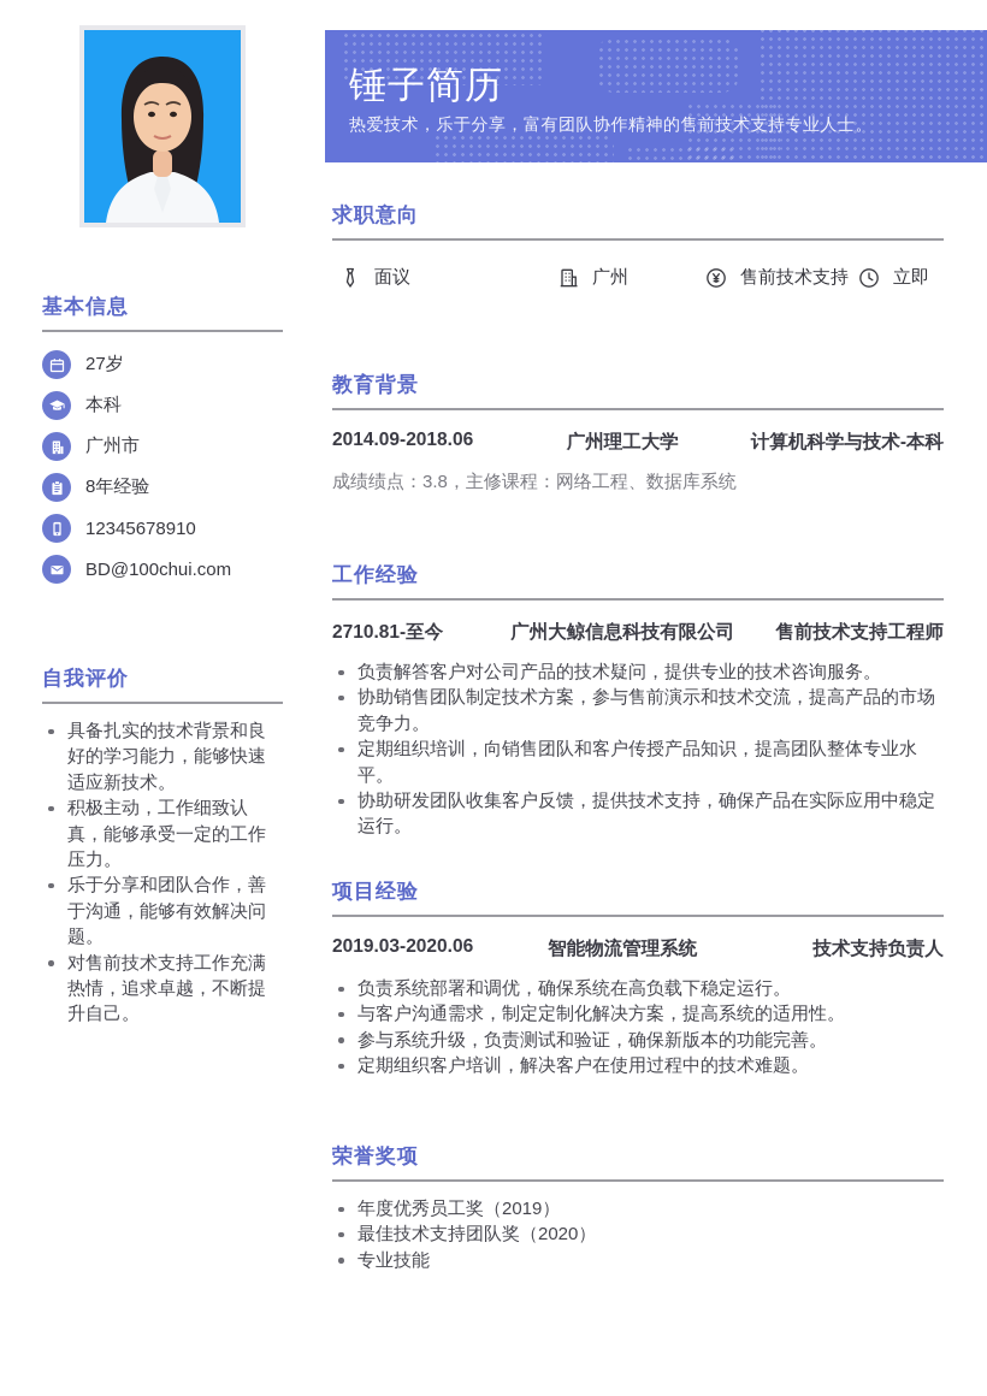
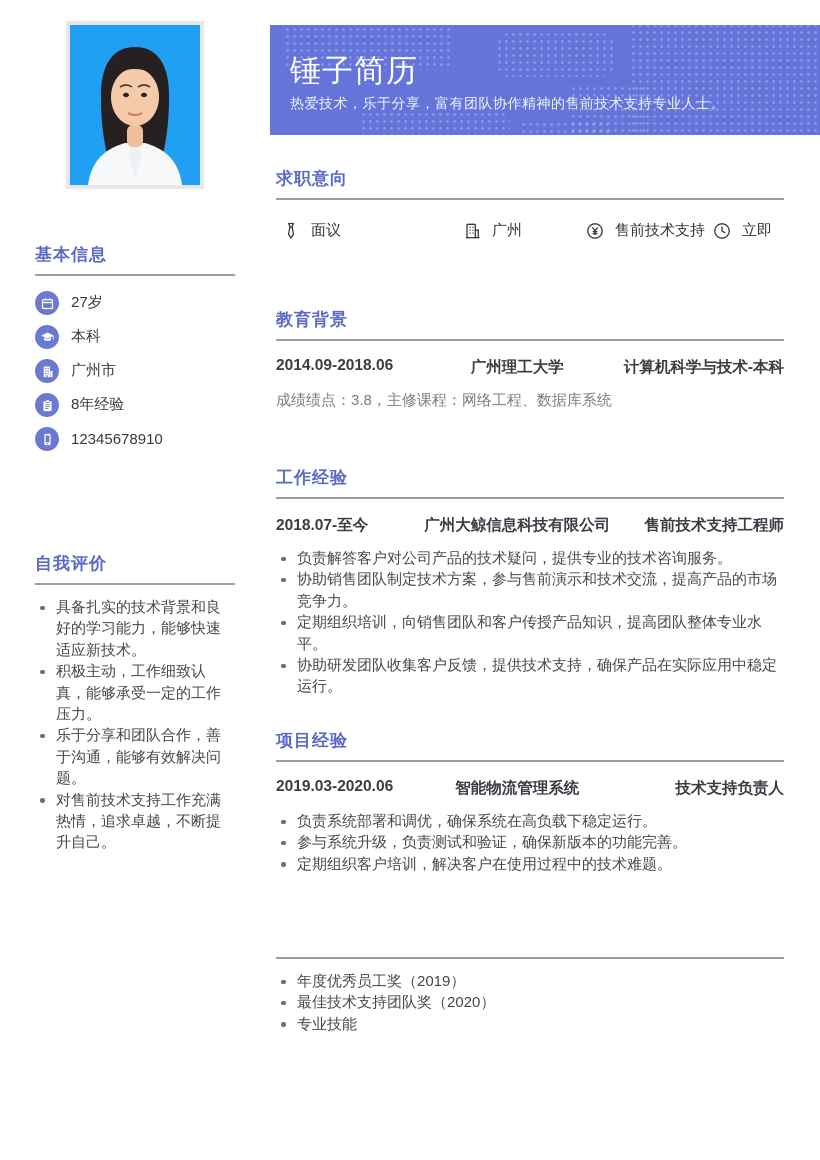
  锤子简历
  热爱技术，乐于分享，富有团队协作精神的售前技术支持专业人士。
  基本信息
  27岁
  本科
  广州市
  8年经验
  12345678910
- BD@100chui.com
  自我评价
  具备扎实的技术背景和良好的学习能力，能够快速适应新技术。
  积极主动，工作细致认真，能够承受一定的工作压力。
  乐于分享和团队合作，善于沟通，能够有效解决问题。
  对售前技术支持工作充满热情，追求卓越，不断提升自己。
  求职意向
  面议
  广州
  售前技术支持
  立即
  教育背景
  2014.09-2018.06
  广州理工大学
  计算机科学与技术-本科
  成绩绩点：3.8，主修课程：网络工程、数据库系统
  工作经验
- 2710.81-至今
+ 2018.07-至今
  广州大鲸信息科技有限公司
  售前技术支持工程师
  负责解答客户对公司产品的技术疑问，提供专业的技术咨询服务。
  协助销售团队制定技术方案，参与售前演示和技术交流，提高产品的市场竞争力。
  定期组织培训，向销售团队和客户传授产品知识，提高团队整体专业水平。
  协助研发团队收集客户反馈，提供技术支持，确保产品在实际应用中稳定运行。
  项目经验
  2019.03-2020.06
  智能物流管理系统
  技术支持负责人
  负责系统部署和调优，确保系统在高负载下稳定运行。
- 与客户沟通需求，制定定制化解决方案，提高系统的适用性。
  参与系统升级，负责测试和验证，确保新版本的功能完善。
  定期组织客户培训，解决客户在使用过程中的技术难题。
- 荣誉奖项
  年度优秀员工奖（2019）
  最佳技术支持团队奖（2020）
  专业技能
